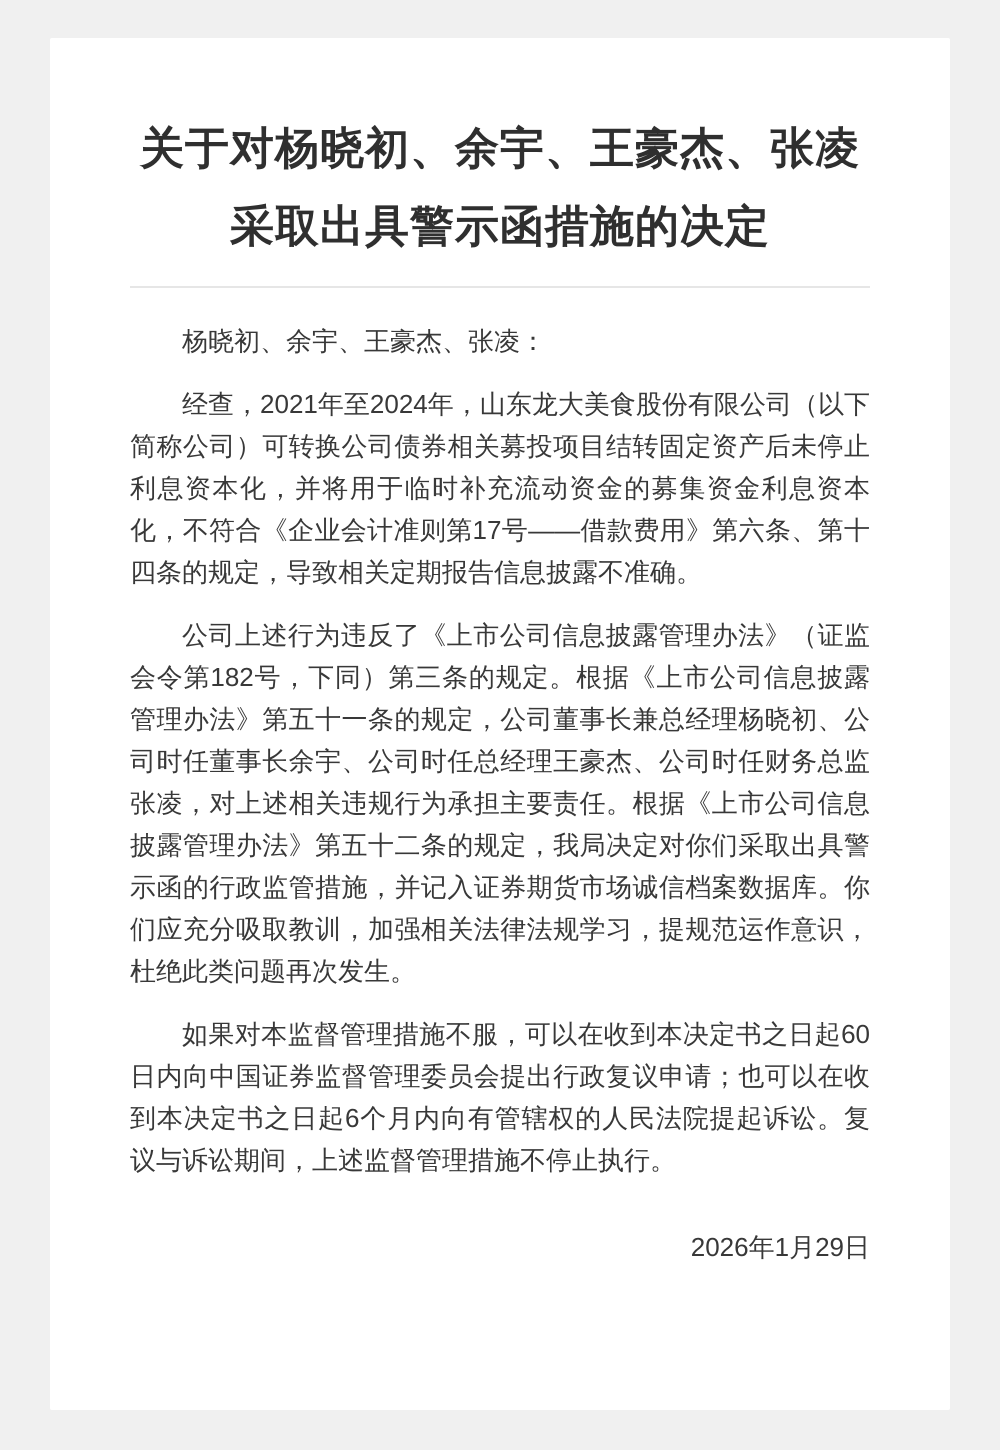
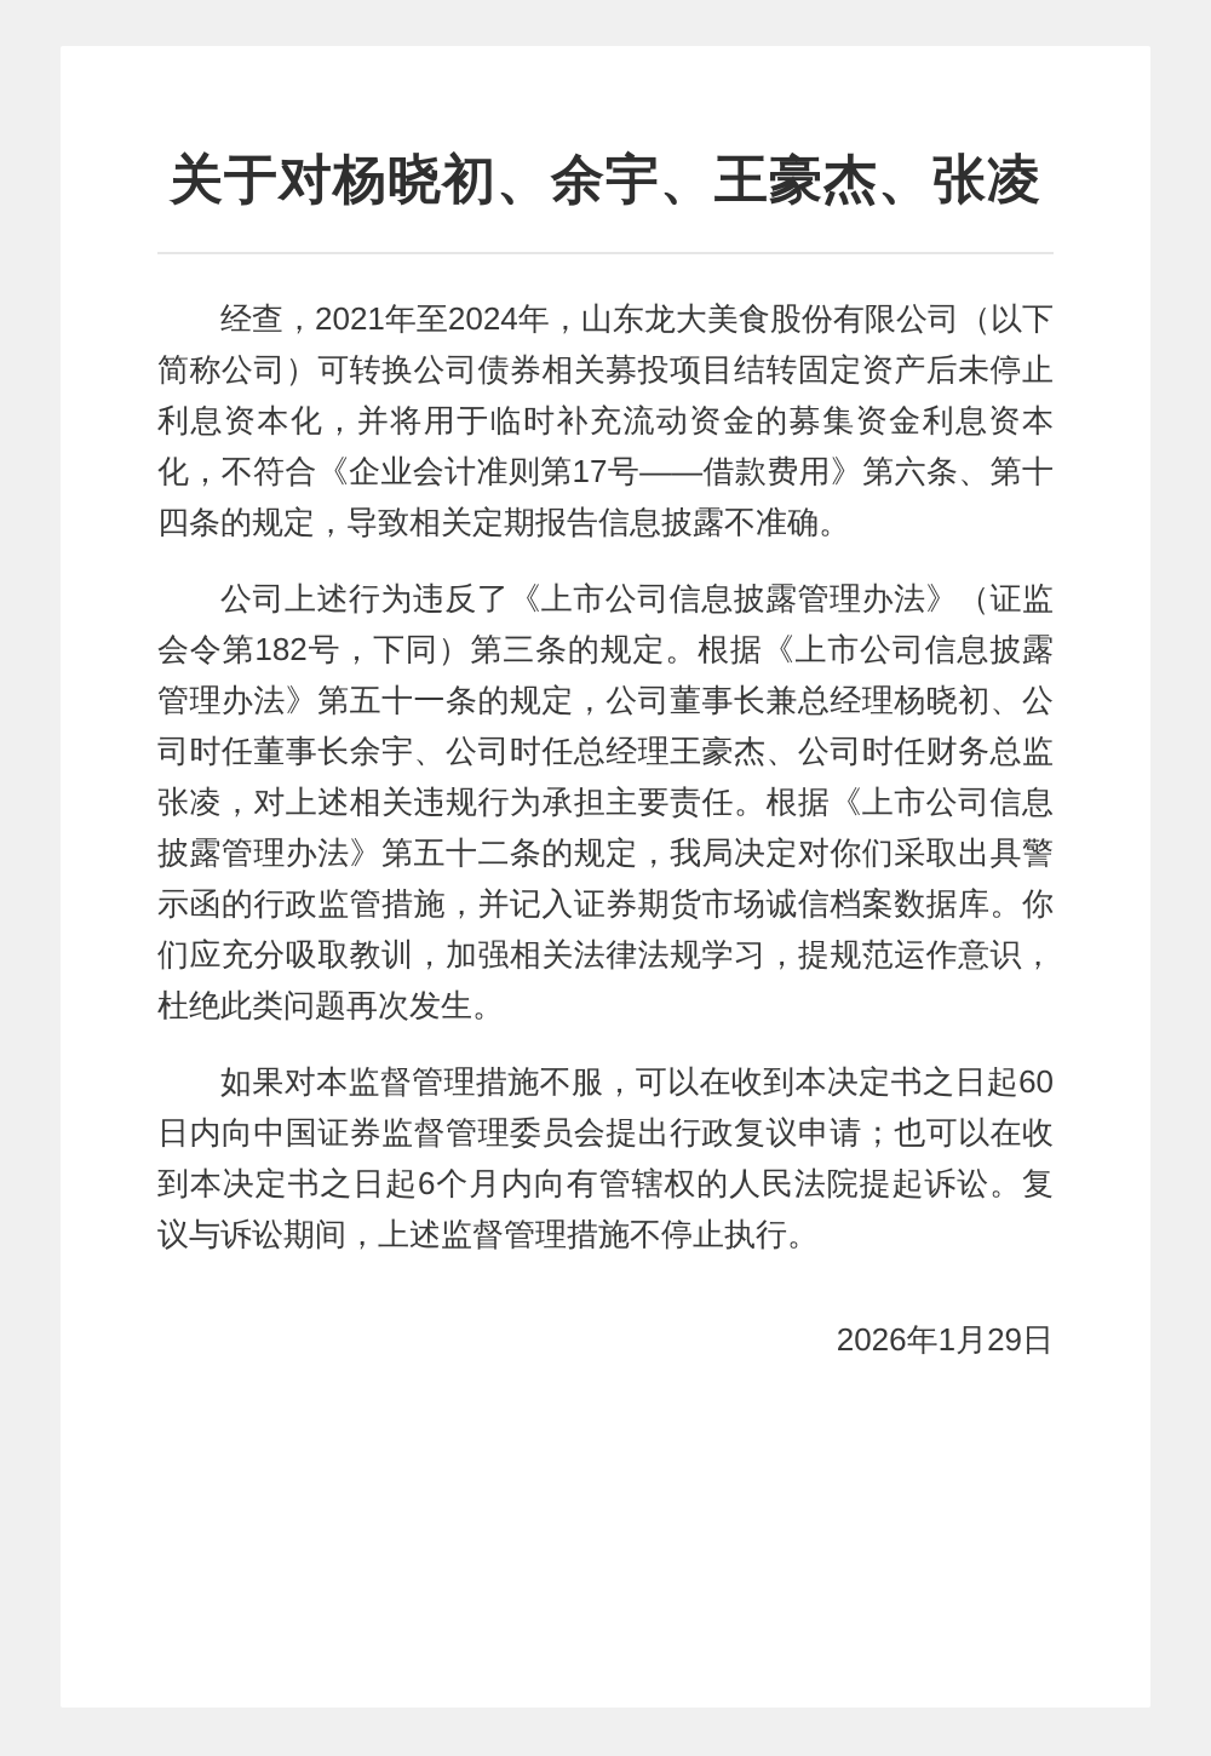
  关于对杨晓初、余宇、王豪杰、张凌
- 采取出具警示函措施的决定
- 杨晓初、余宇、王豪杰、张凌：
  经查，2021年至2024年，山东龙大美食股份有限公司（以下简称公司）可转换公司债券相关募投项目结转固定资产后未停止利息资本化，并将用于临时补充流动资金的募集资金利息资本化，不符合《企业会计准则第17号——借款费用》第六条、第十四条的规定，导致相关定期报告信息披露不准确。
  公司上述行为违反了《上市公司信息披露管理办法》（证监会令第182号，下同）第三条的规定。根据《上市公司信息披露管理办法》第五十一条的规定，公司董事长兼总经理杨晓初、公司时任董事长余宇、公司时任总经理王豪杰、公司时任财务总监张凌，对上述相关违规行为承担主要责任。根据《上市公司信息披露管理办法》第五十二条的规定，我局决定对你们采取出具警示函的行政监管措施，并记入证券期货市场诚信档案数据库。你们应充分吸取教训，加强相关法律法规学习，提规范运作意识，杜绝此类问题再次发生。
  如果对本监督管理措施不服，可以在收到本决定书之日起60日内向中国证券监督管理委员会提出行政复议申请；也可以在收到本决定书之日起6个月内向有管辖权的人民法院提起诉讼。复议与诉讼期间，上述监督管理措施不停止执行。
  2026年1月29日
